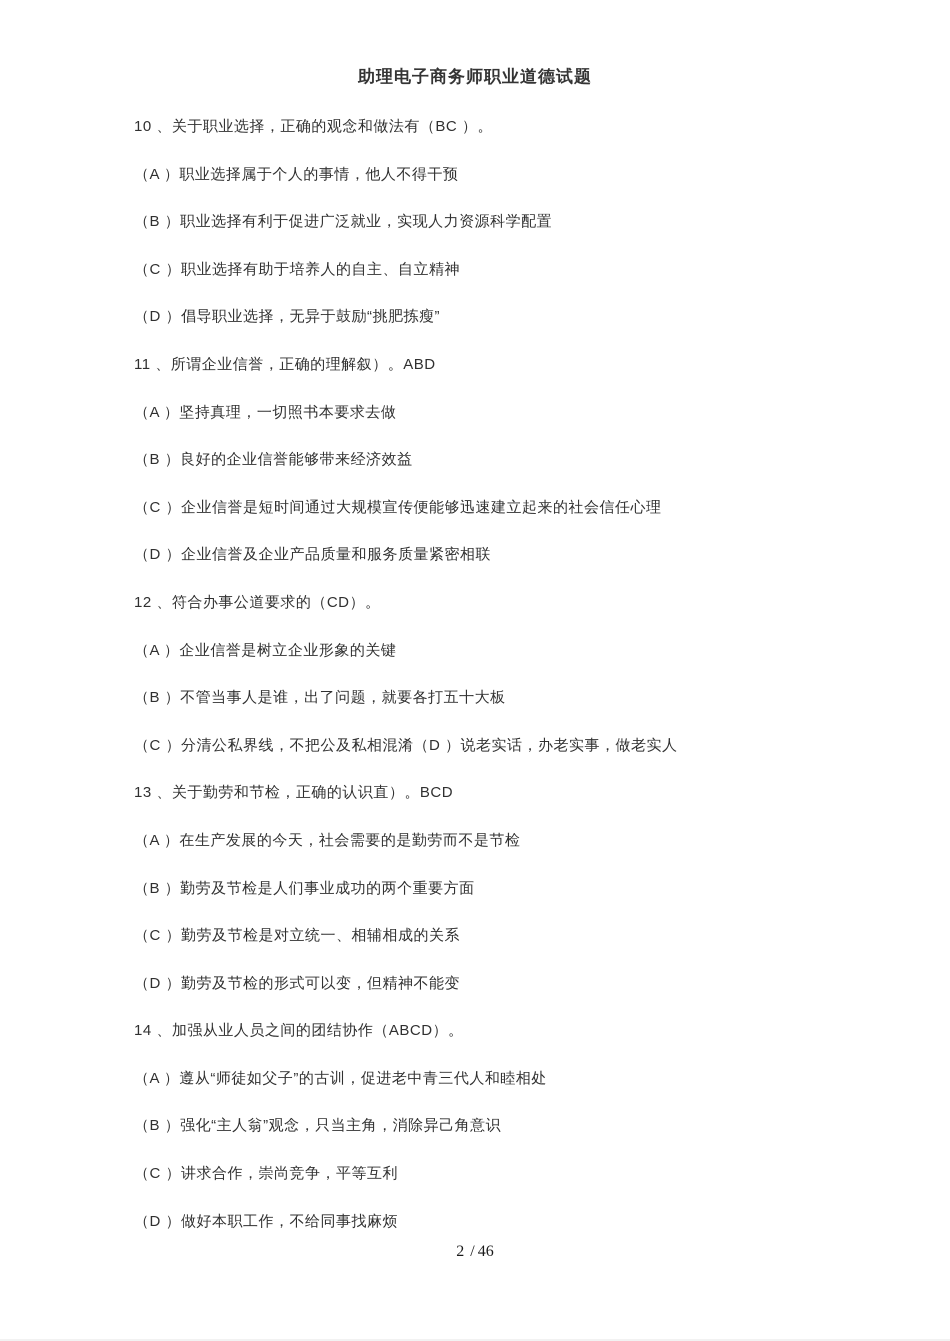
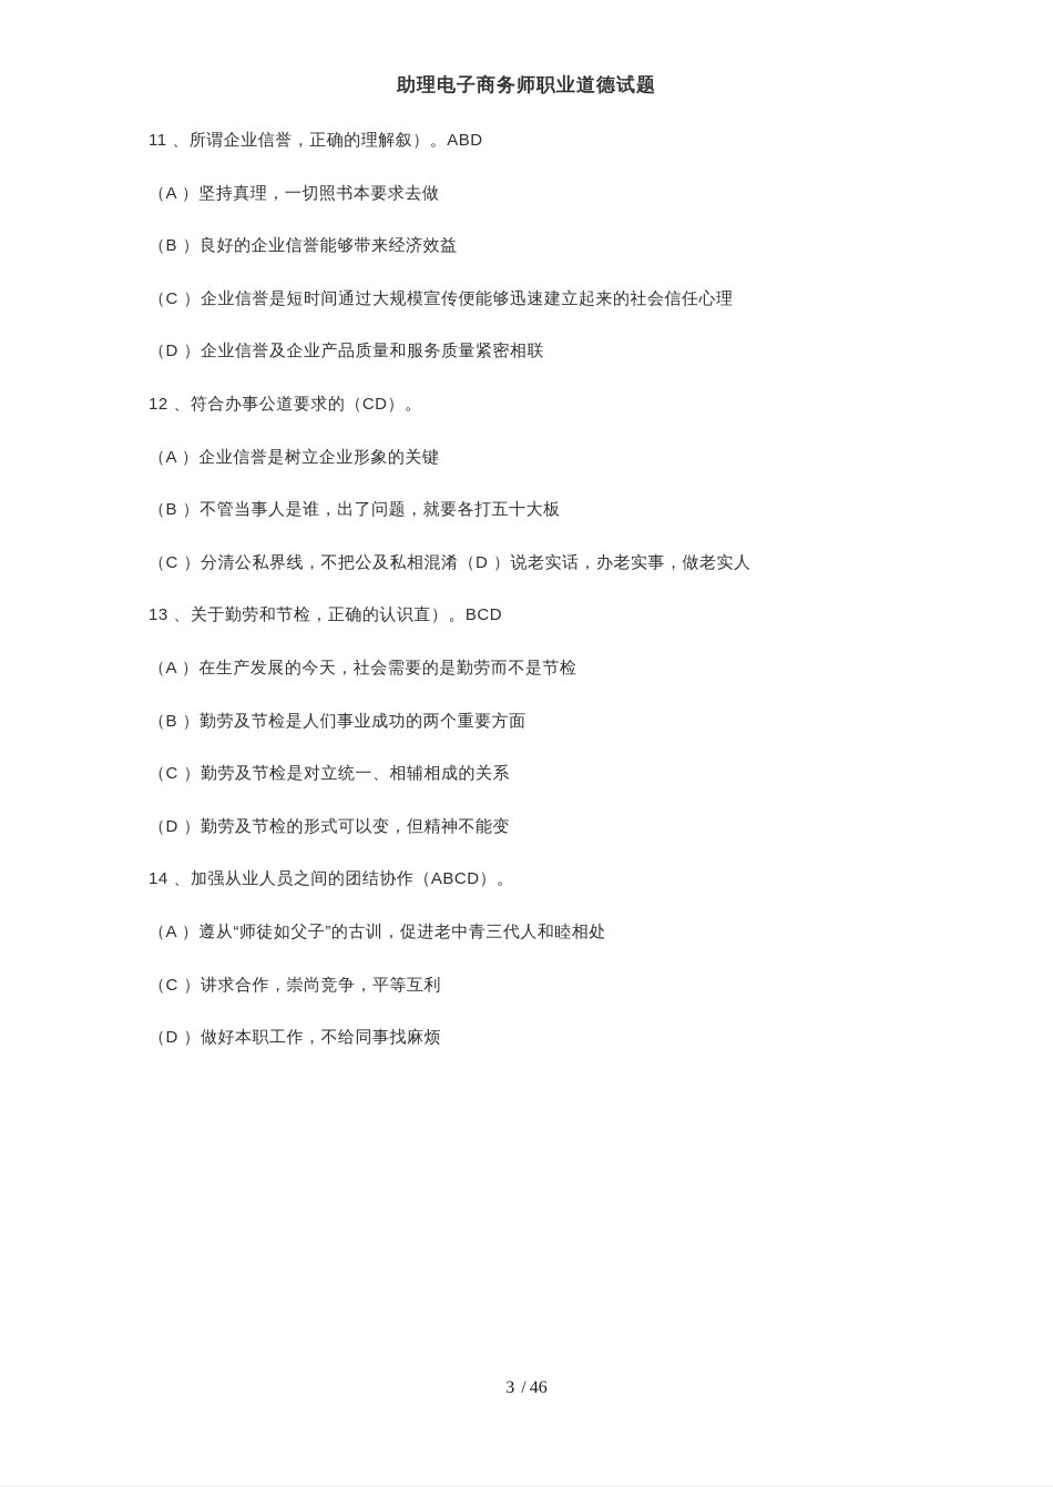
  助理电子商务师职业道德试题
- 10 、关于职业选择，正确的观念和做法有（BC ）。
- （A ）职业选择属于个人的事情，他人不得干预
- （B ）职业选择有利于促进广泛就业，实现人力资源科学配置
- （C ）职业选择有助于培养人的自主、自立精神
- （D ）倡导职业选择，无异于鼓励“挑肥拣瘦”
  11 、所谓企业信誉，正确的理解叙）。ABD
  （A ）坚持真理，一切照书本要求去做
  （B ）良好的企业信誉能够带来经济效益
  （C ）企业信誉是短时间通过大规模宣传便能够迅速建立起来的社会信任心理
  （D ）企业信誉及企业产品质量和服务质量紧密相联
  12 、符合办事公道要求的（CD）。
  （A ）企业信誉是树立企业形象的关键
  （B ）不管当事人是谁，出了问题，就要各打五十大板
  （C ）分清公私界线，不把公及私相混淆（D ）说老实话，办老实事，做老实人
  13 、关于勤劳和节检，正确的认识直）。BCD
  （A ）在生产发展的今天，社会需要的是勤劳而不是节检
  （B ）勤劳及节检是人们事业成功的两个重要方面
  （C ）勤劳及节检是对立统一、相辅相成的关系
  （D ）勤劳及节检的形式可以变，但精神不能变
  14 、加强从业人员之间的团结协作（ABCD）。
  （A ）遵从“师徒如父子”的古训，促进老中青三代人和睦相处
- （B ）强化“主人翁”观念，只当主角，消除异己角意识
  （C ）讲求合作，崇尚竞争，平等互利
  （D ）做好本职工作，不给同事找麻烦
- 2 / 46
+ 3 / 46
